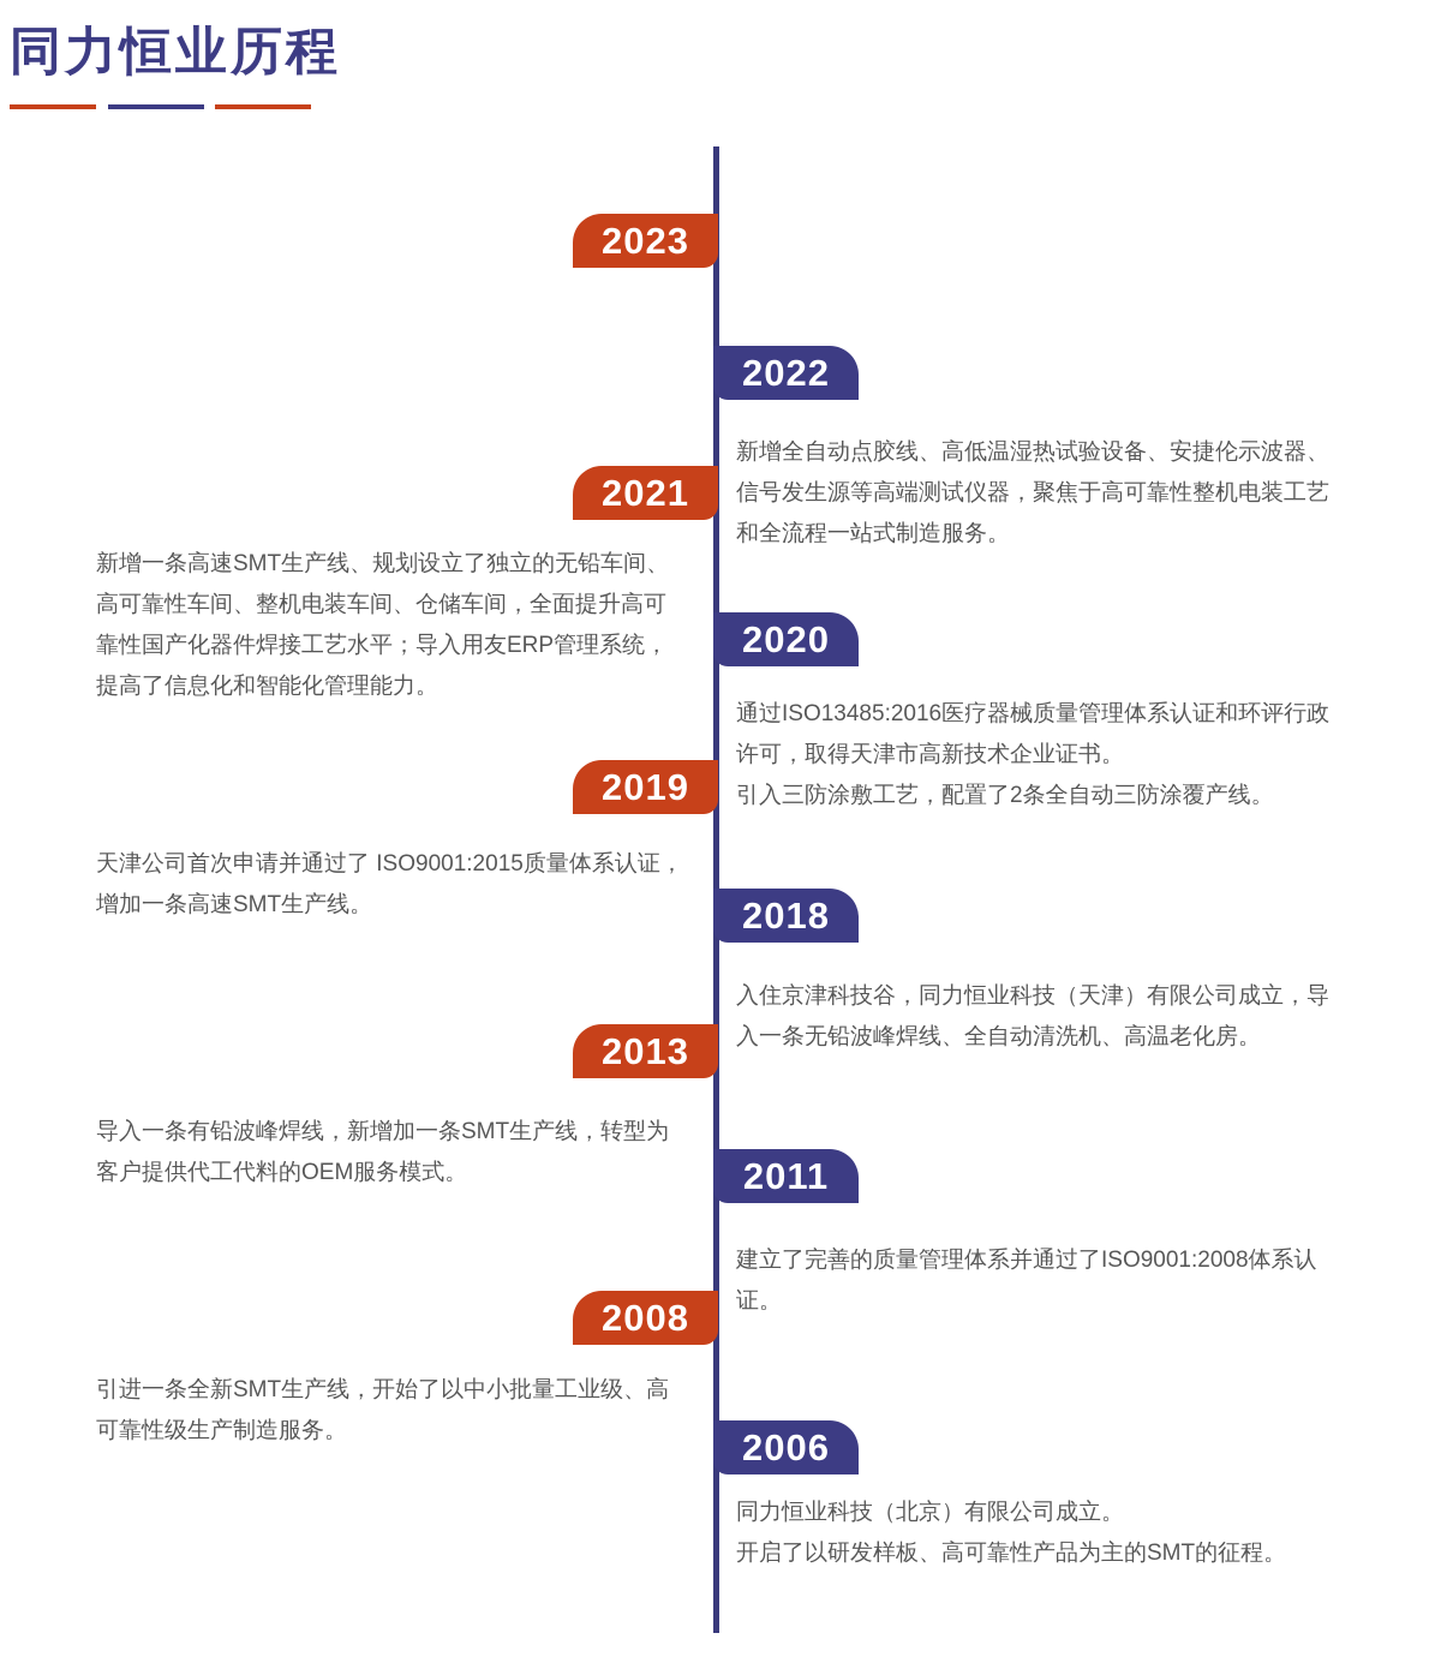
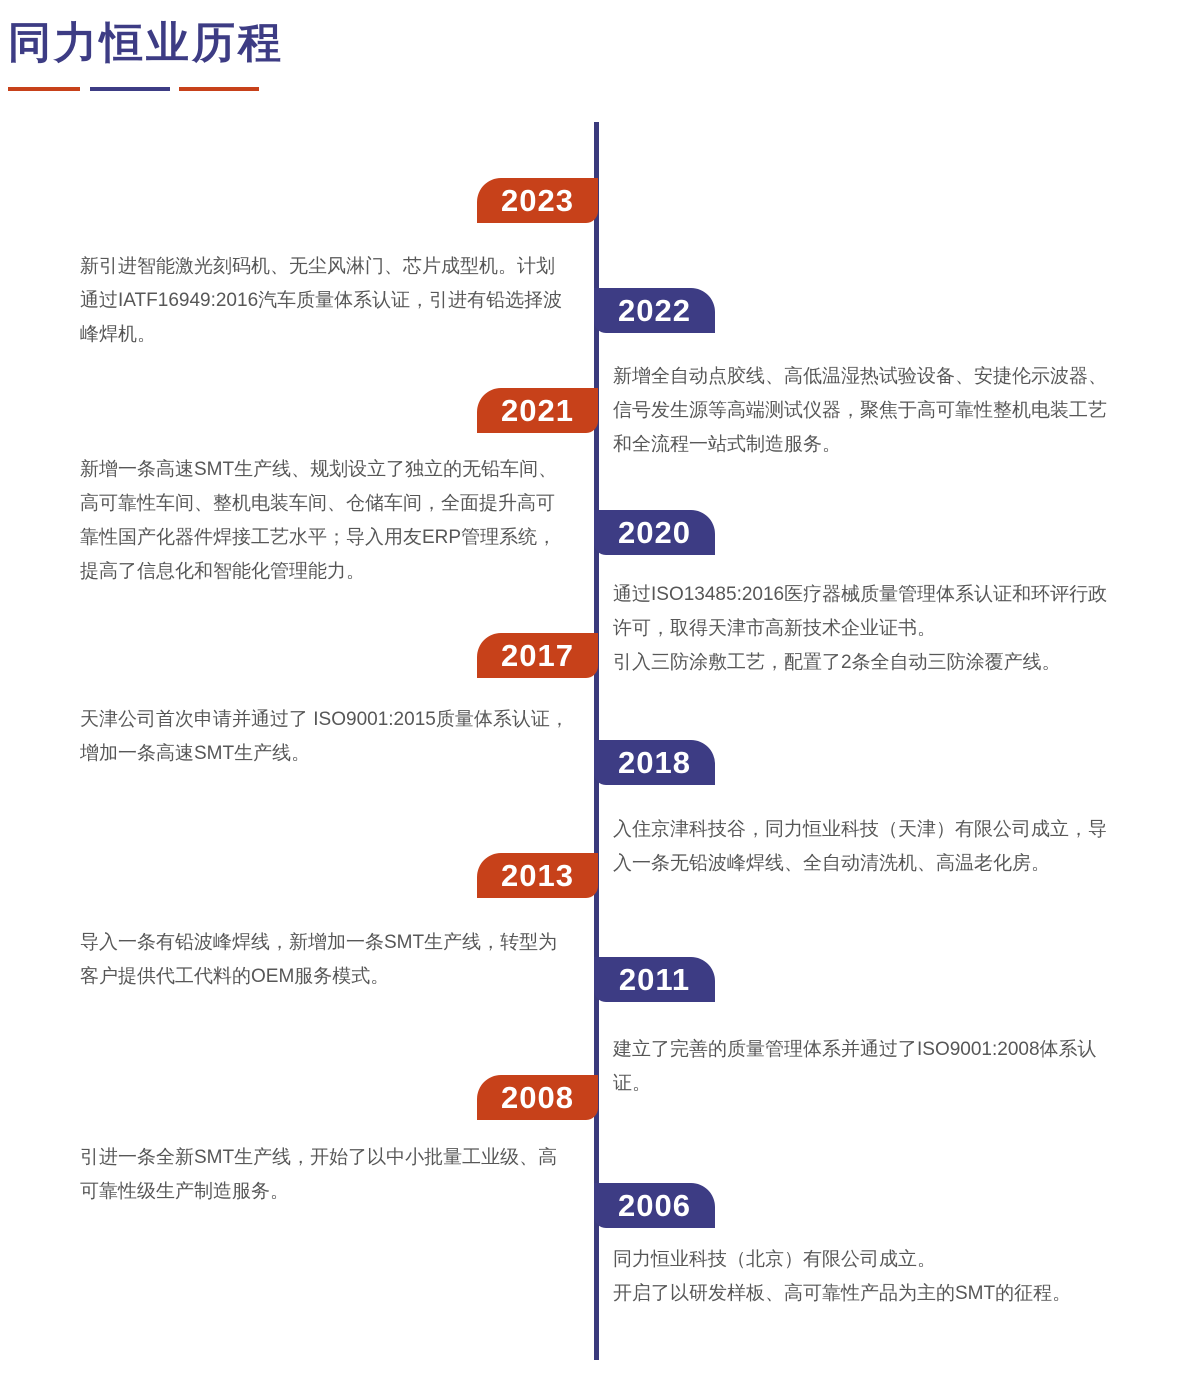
  同力恒业历程
  2023
+ 新引进智能激光刻码机、无尘风淋门、芯片成型机。计划通过IATF16949:2016汽车质量体系认证，引进有铅选择波峰焊机。
  2022
  新增全自动点胶线、高低温湿热试验设备、安捷伦示波器、信号发生源等高端测试仪器，聚焦于高可靠性整机电装工艺和全流程一站式制造服务。
  2021
  新增一条高速SMT生产线、规划设立了独立的无铅车间、高可靠性车间、整机电装车间、仓储车间，全面提升高可靠性国产化器件焊接工艺水平；导入用友ERP管理系统，提高了信息化和智能化管理能力。
  2020
  通过ISO13485:2016医疗器械质量管理体系认证和环评行政许可，取得天津市高新技术企业证书。
  引入三防涂敷工艺，配置了2条全自动三防涂覆产线。
- 2019
+ 2017
  天津公司首次申请并通过了 ISO9001:2015质量体系认证，增加一条高速SMT生产线。
  2018
  入住京津科技谷，同力恒业科技（天津）有限公司成立，导入一条无铅波峰焊线、全自动清洗机、高温老化房。
  2013
  导入一条有铅波峰焊线，新增加一条SMT生产线，转型为客户提供代工代料的OEM服务模式。
  2011
  建立了完善的质量管理体系并通过了ISO9001:2008体系认证。
  2008
  引进一条全新SMT生产线，开始了以中小批量工业级、高可靠性级生产制造服务。
  2006
  同力恒业科技（北京）有限公司成立。
  开启了以研发样板、高可靠性产品为主的SMT的征程。
